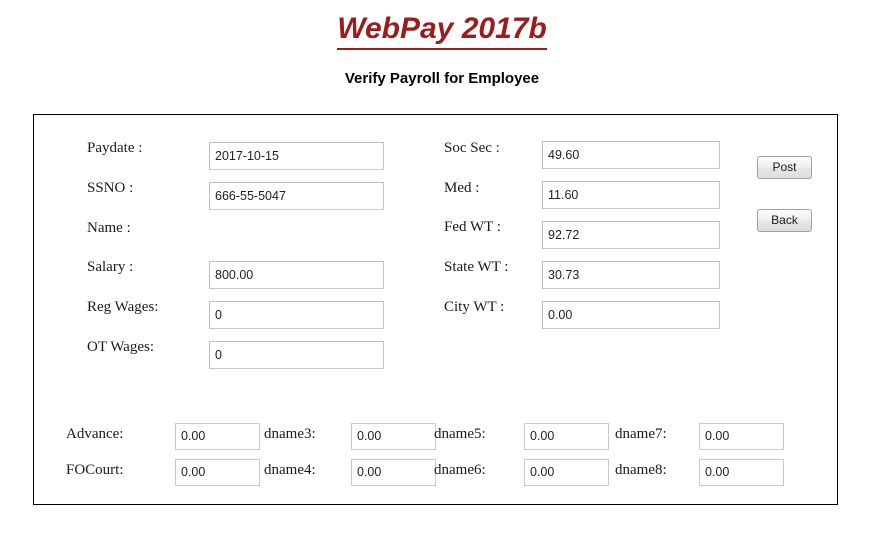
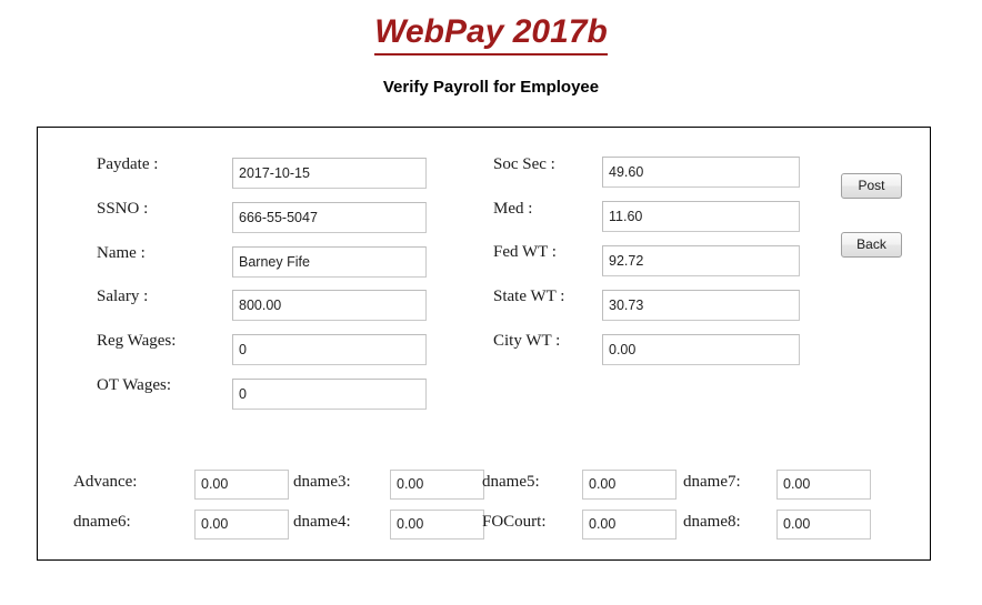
  WebPay 2017b
  Verify Payroll for Employee
  Paydate :
  2017-10-15
  SSNO :
  666-55-5047
  Name :
+ Barney Fife
  Salary :
  800.00
  Reg Wages:
  0
  OT Wages:
  0
  Soc Sec :
  49.60
  Med :
  11.60
  Fed WT :
  92.72
  State WT :
  30.73
  City WT :
  0.00
  Post
  Back
  Advance:
  0.00
- FOCourt:
+ dname6:
  0.00
  dname3:
  0.00
  dname4:
  0.00
  dname5:
  0.00
- dname6:
+ FOCourt:
  0.00
  dname7:
  0.00
  dname8:
  0.00
